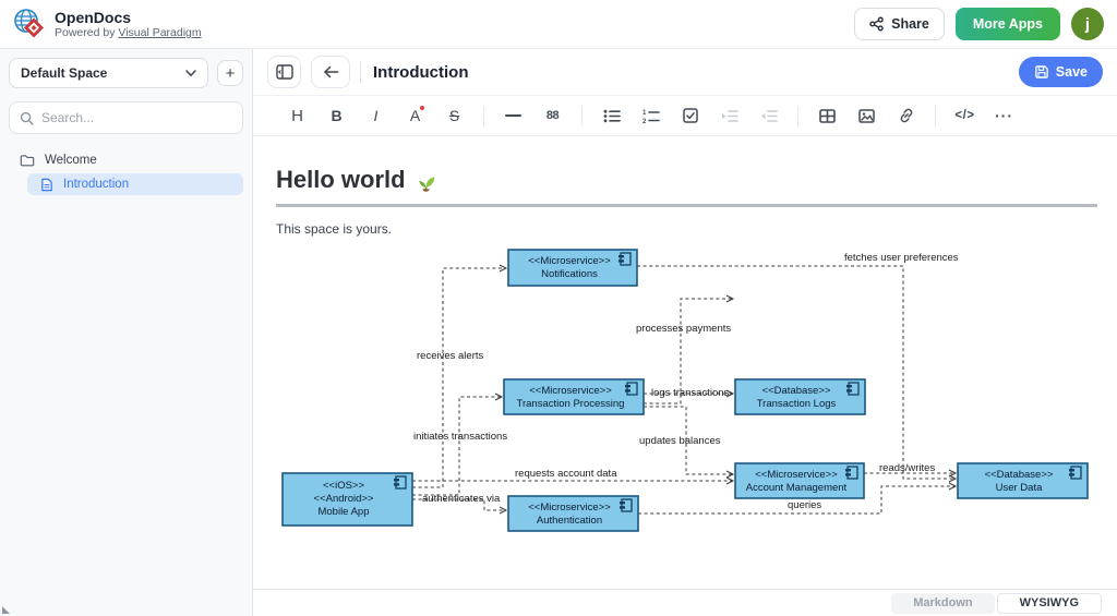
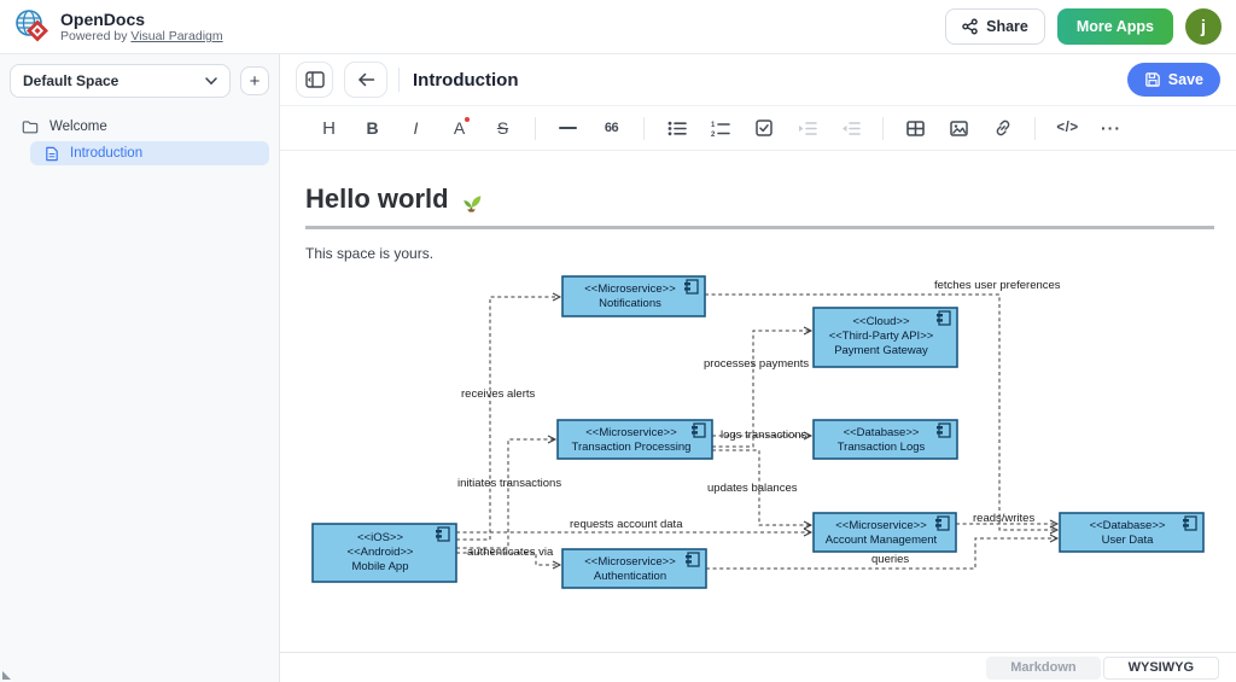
  OpenDocs
  Powered by Visual Paradigm
  Share
  More Apps
  j
  Default Space
  +
- Search...
  Welcome
  Introduction
  Introduction
  Save
  H
  B
  I
  A
  S
- 88
+ 66
  </>
  ···
  Hello world
  This space is yours.
  receives alerts
  initiates transactions
  requests account data
  authenticates via
  processes payments
  logs transactions
  updates balances
  reads/writes
  queries
  fetches user preferences
  <<Microservice>>
  Notifications
+ <<Cloud>>
+ <<Third-Party API>>
+ Payment Gateway
  <<Microservice>>
  Transaction Processing
  <<Database>>
  Transaction Logs
  <<iOS>>
  <<Android>>
  Mobile App
  <<Microservice>>
  Authentication
  <<Microservice>>
  Account Management
  <<Database>>
  User Data
  Markdown
  WYSIWYG
